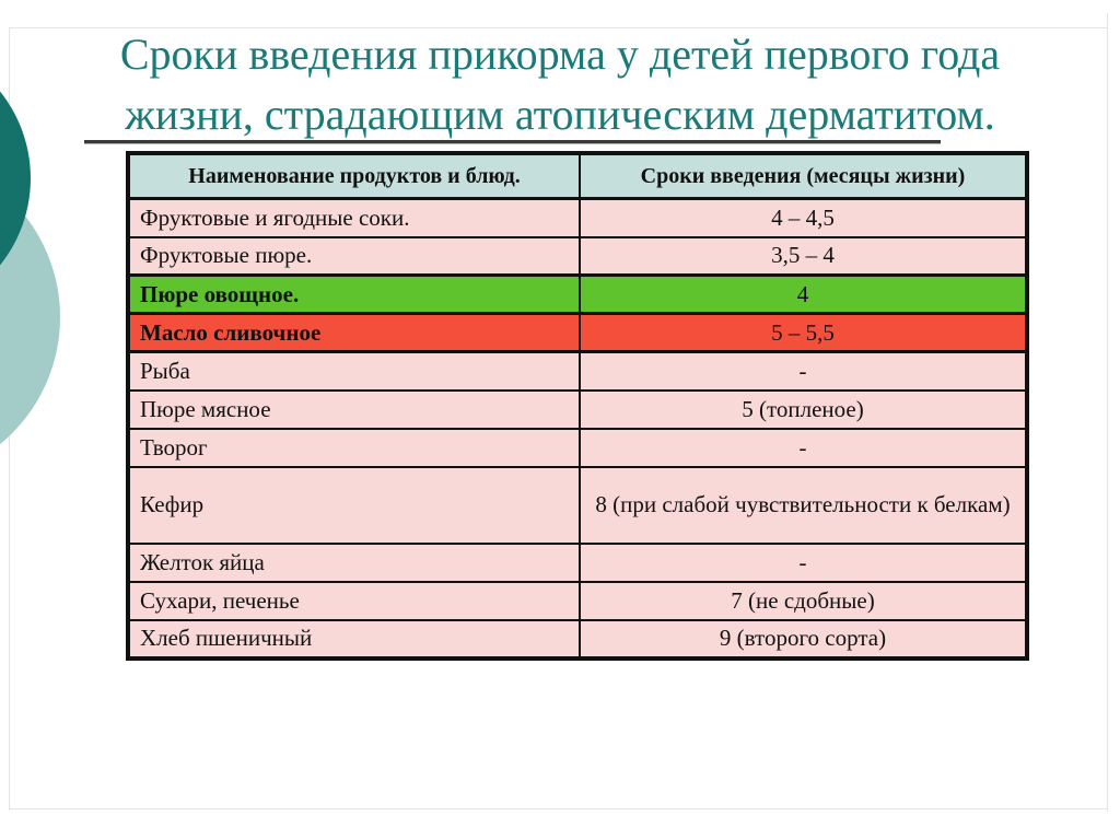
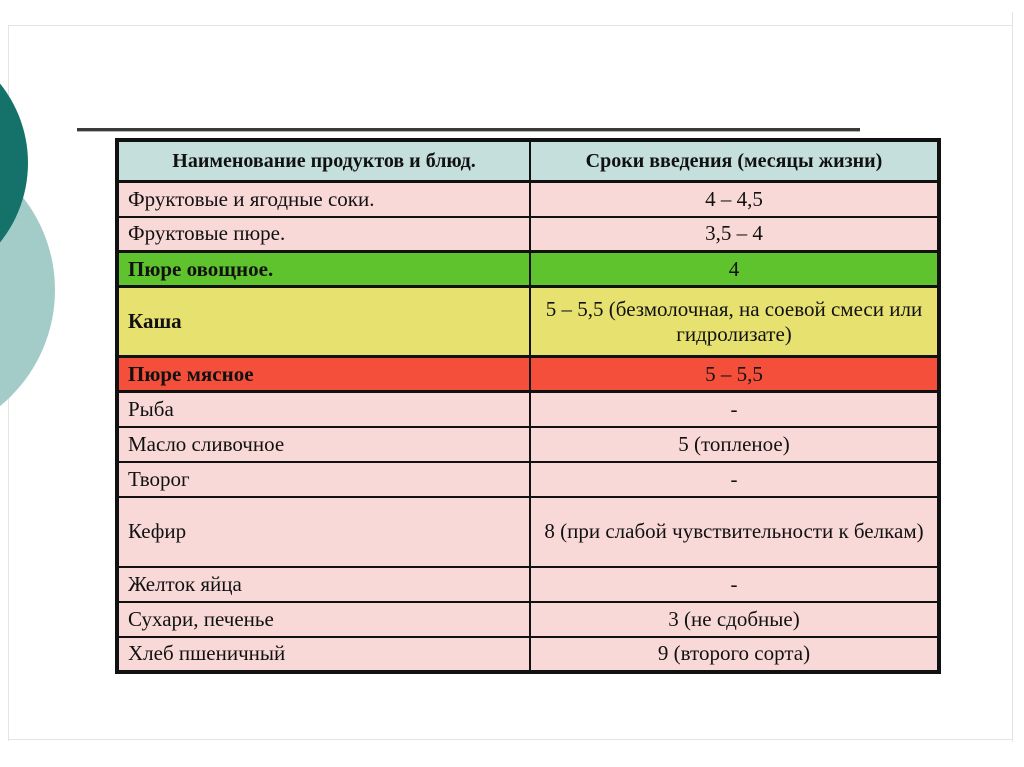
- Сроки введения прикорма у детей первого года
- жизни, страдающим атопическим дерматитом.
  Наименование продуктов и блюд.	Сроки введения (месяцы жизни)
  Фруктовые и ягодные соки.	4 – 4,5
  Фруктовые пюре.	3,5 – 4
  Пюре овощное.	4
+ Каша	5 – 5,5 (безмолочная, на соевой смеси или гидролизате)
- Масло сливочное	5 – 5,5
+ Пюре мясное	5 – 5,5
  Рыба	-
- Пюре мясное	5 (топленое)
+ Масло сливочное	5 (топленое)
  Творог	-
  Кефир	8 (при слабой чувствительности к белкам)
  Желток яйца	-
- Сухари, печенье	7 (не сдобные)
+ Сухари, печенье	3 (не сдобные)
  Хлеб пшеничный	9 (второго сорта)
